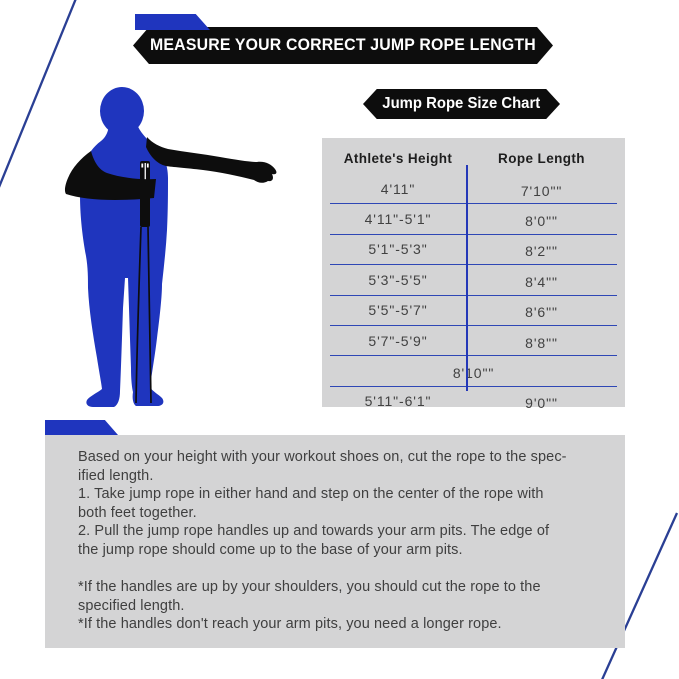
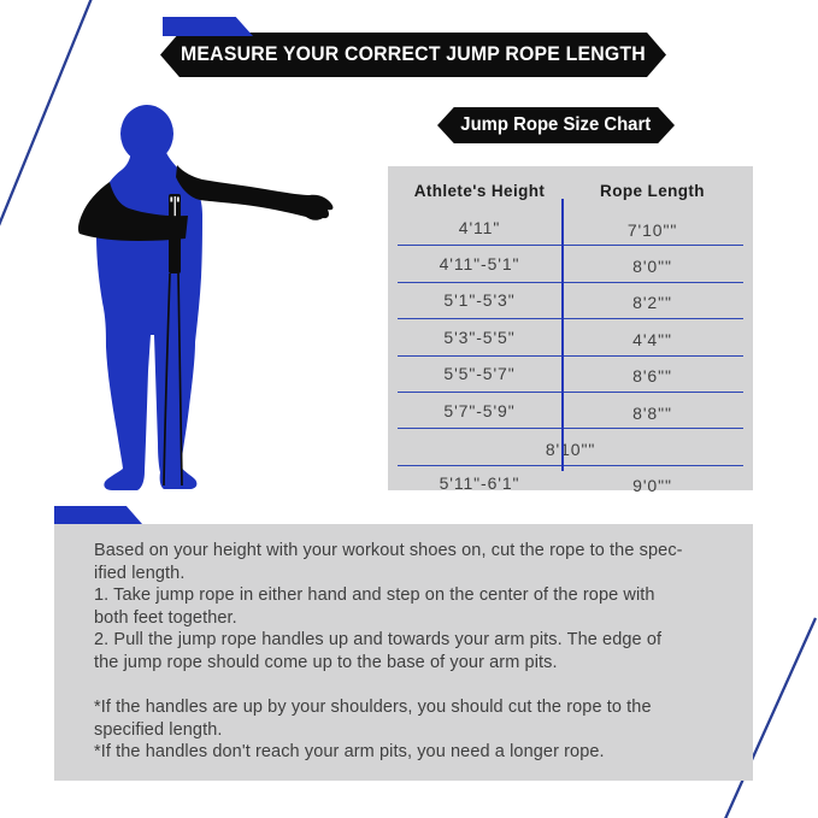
  MEASURE YOUR CORRECT JUMP ROPE LENGTH
  Jump Rope Size Chart
  Athlete's Height
  Rope Length
  4'11"
  7'10""
  4'11"-5'1"
  8'0""
  5'1"-5'3"
  8'2""
  5'3"-5'5"
- 8'4""
+ 4'4""
  5'5"-5'7"
  8'6""
  5'7"-5'9"
  8'8""
  8'10""
  5'11"-6'1"
  9'0""
  Based on your height with your workout shoes on, cut the rope to the spec-
  ified length.
  1. Take jump rope in either hand and step on the center of the rope with
  both feet together.
  2. Pull the jump rope handles up and towards your arm pits. The edge of
  the jump rope should come up to the base of your arm pits.
  *If the handles are up by your shoulders, you should cut the rope to the
  specified length.
  *If the handles don't reach your arm pits, you need a longer rope.
